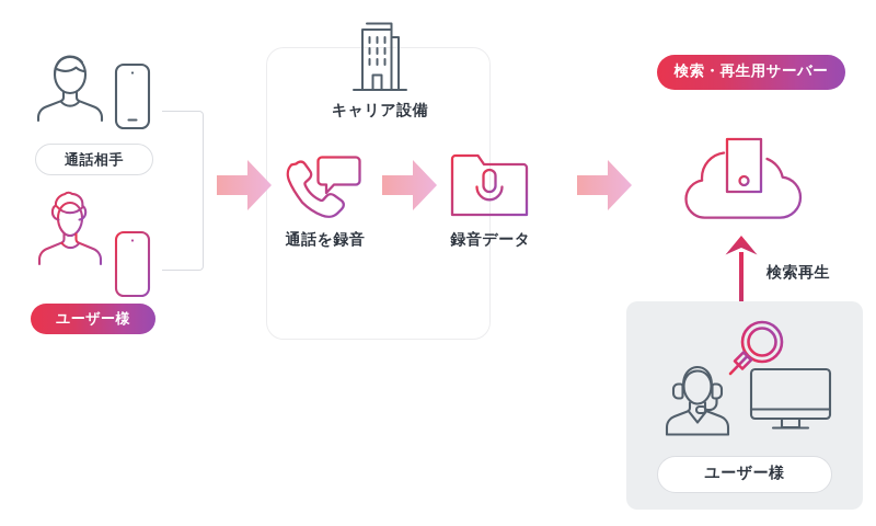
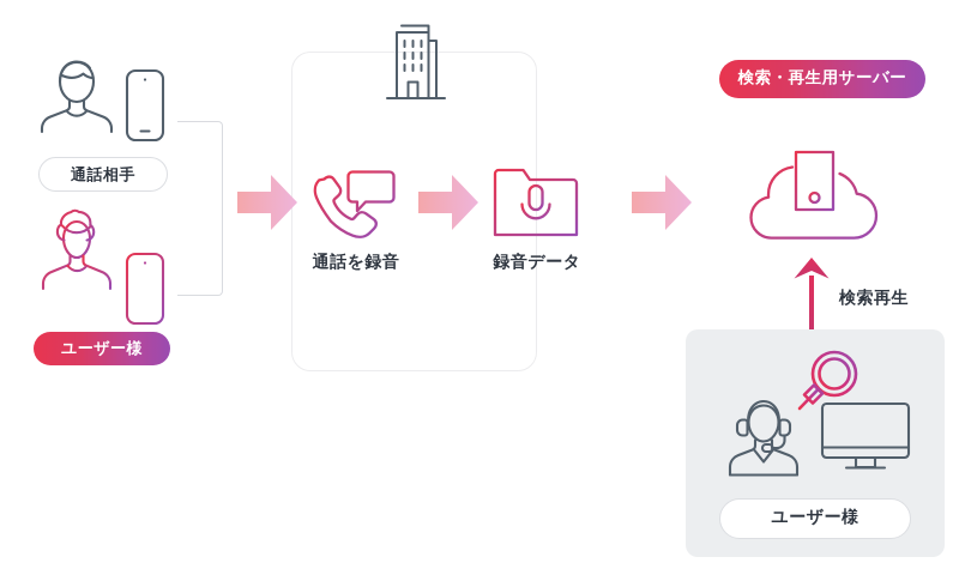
  通話相手
  ユーザー様
- キャリア設備
  通話を録音
  録音データ
  検索・再生用サーバー
  検索再生
  ユーザー様
